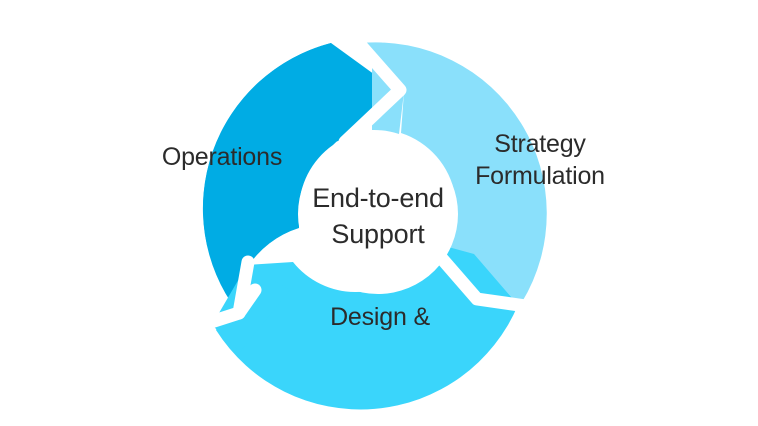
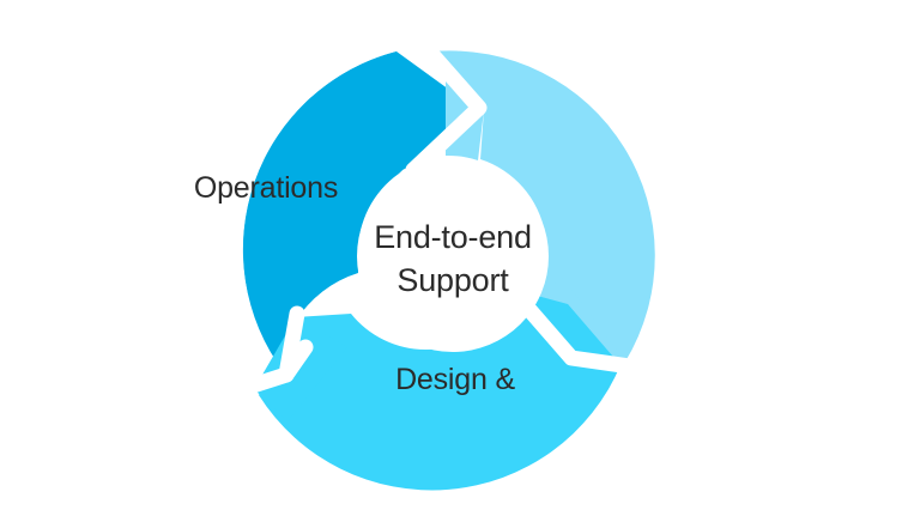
  Operations
- Strategy
- Formulation
  Design &
  End-to-end
  Support
